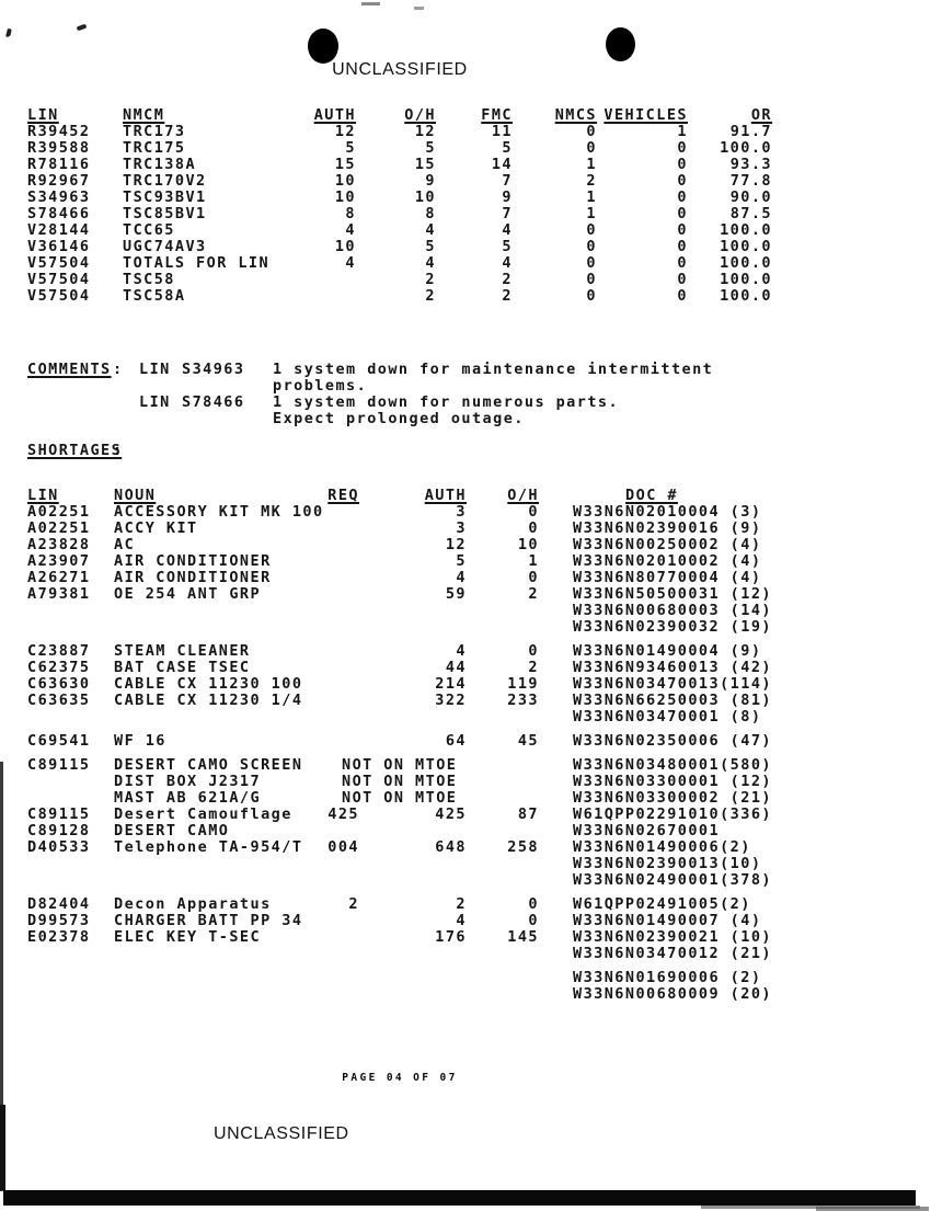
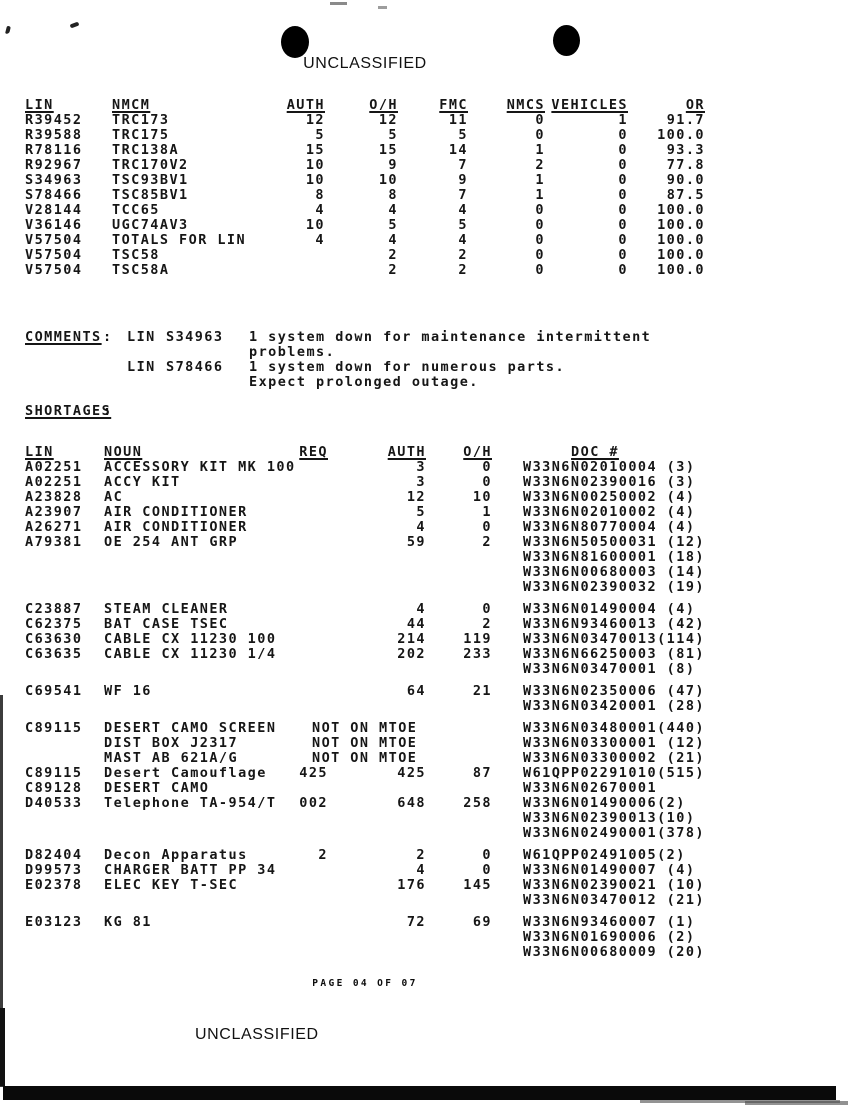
  UNCLASSIFIED
  LIN
  NMCM
  AUTH
  O/H
  FMC
  NMCS
  VEHICLES
  OR
  R39452
  TRC173
  12
  12
  11
  0
  1
  91.7
  R39588
  TRC175
  5
  5
  5
  0
  0
  100.0
  R78116
  TRC138A
  15
  15
  14
  1
  0
  93.3
  R92967
  TRC170V2
  10
  9
  7
  2
  0
  77.8
  S34963
  TSC93BV1
  10
  10
  9
  1
  0
  90.0
  S78466
  TSC85BV1
  8
  8
  7
  1
  0
  87.5
  V28144
  TCC65
  4
  4
  4
  0
  0
  100.0
  V36146
  UGC74AV3
  10
  5
  5
  0
  0
  100.0
  V57504
  TOTALS FOR LIN
  4
  4
  4
  0
  0
  100.0
  V57504
  TSC58
  2
  2
  0
  0
  100.0
  V57504
  TSC58A
  2
  2
  0
  0
  100.0
  COMMENTS
  :
  LIN
  S34963
  1 system down for maintenance intermittent
  problems.
  LIN
  S78466
  1 system down for numerous parts.
  Expect prolonged outage.
  SHORTAGES
  :
  LIN
  NOUN
  REQ
  AUTH
  O/H
  DOC #
  A02251
  ACCESSORY KIT MK 100
  3
  0
  W33N6N02010004 (3)
  A02251
  ACCY KIT
  3
  0
- W33N6N02390016 (9)
+ W33N6N02390016 (3)
  A23828
  AC
  12
  10
  W33N6N00250002 (4)
  A23907
  AIR CONDITIONER
  5
  1
  W33N6N02010002 (4)
  A26271
  AIR CONDITIONER
  4
  0
  W33N6N80770004 (4)
  A79381
  OE 254 ANT GRP
  59
  2
  W33N6N50500031 (12)
+ W33N6N81600001 (18)
  W33N6N00680003 (14)
  W33N6N02390032 (19)
  C23887
  STEAM CLEANER
  4
  0
- W33N6N01490004 (9)
+ W33N6N01490004 (4)
  C62375
  BAT CASE TSEC
  44
  2
  W33N6N93460013 (42)
  C63630
  CABLE CX 11230 100
  214
  119
  W33N6N03470013(114)
  C63635
  CABLE CX 11230 1/4
- 322
+ 202
  233
  W33N6N66250003 (81)
  W33N6N03470001 (8)
  C69541
  WF 16
  64
- 45
+ 21
  W33N6N02350006 (47)
+ W33N6N03420001 (28)
  C89115
  DESERT CAMO SCREEN
  NOT ON MTOE
- W33N6N03480001(580)
+ W33N6N03480001(440)
  DIST BOX J2317
  NOT ON MTOE
  W33N6N03300001 (12)
  MAST AB 621A/G
  NOT ON MTOE
  W33N6N03300002 (21)
  C89115
  Desert Camouflage
  425
  425
  87
- W61QPP02291010(336)
+ W61QPP02291010(515)
  C89128
  DESERT CAMO
  W33N6N02670001
  D40533
  Telephone TA-954/T
- 004
+ 002
  648
  258
  W33N6N01490006(2)
  W33N6N02390013(10)
  W33N6N02490001(378)
  D82404
  Decon Apparatus
  2
  2
  0
  W61QPP02491005(2)
  D99573
  CHARGER BATT PP 34
  4
  0
  W33N6N01490007 (4)
  E02378
  ELEC KEY T-SEC
  176
  145
  W33N6N02390021 (10)
  W33N6N03470012 (21)
+ E03123
+ KG 81
+ 72
+ 69
+ W33N6N93460007 (1)
  W33N6N01690006 (2)
  W33N6N00680009 (20)
  PAGE 04 OF 07
  UNCLASSIFIED
